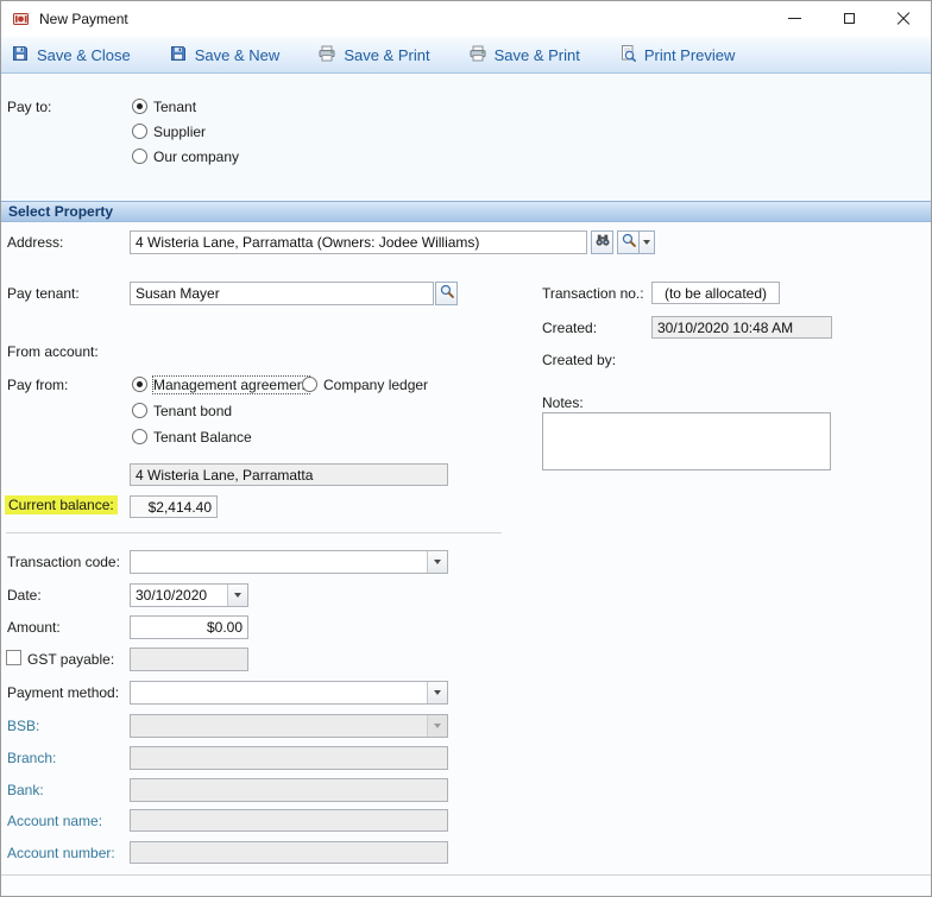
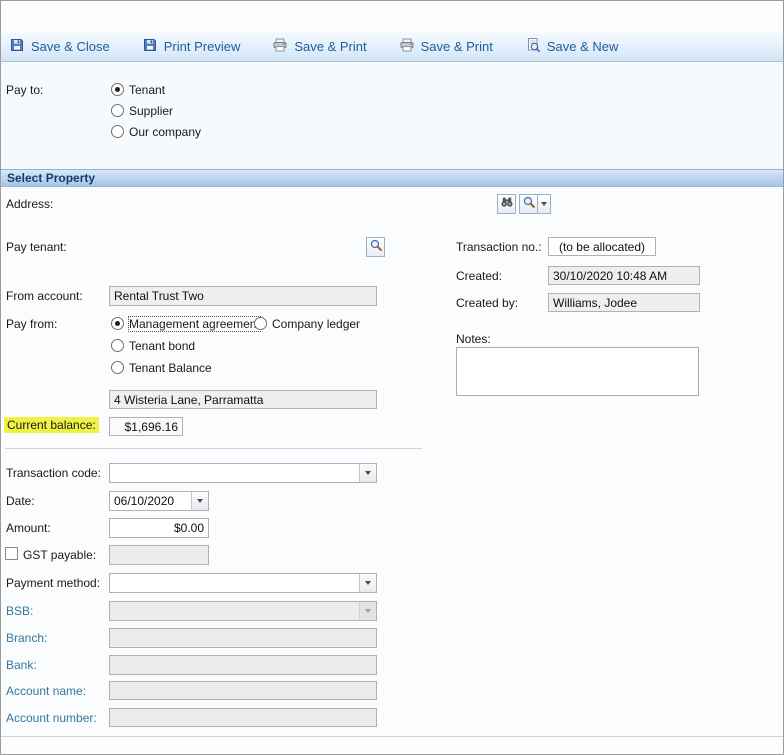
- New Payment
  Save & Close
- Save & New
+ Print Preview
  Save & Print
  Save & Print
- Print Preview
+ Save & New
  Select Property
  Pay to:
  Tenant
  Supplier
  Our company
  Address:
- 4 Wisteria Lane, Parramatta (Owners: Jodee Williams)
  Pay tenant:
- Susan Mayer
  Transaction no.:
  (to be allocated)
  Created:
  30/10/2020 10:48 AM
  Created by:
+ Williams, Jodee
  Notes:
  From account:
+ Rental Trust Two
  Pay from:
  Management agreeme
  Company ledger
  Tenant bond
  Tenant Balance
  4 Wisteria Lane, Parramatta
  Current balance:
- $2,414.40
+ $1,696.16
  Transaction code:
  Date:
- 30/10/2020
+ 06/10/2020
  Amount:
  $0.00
  GST payable:
  Payment method:
  BSB:
  Branch:
  Bank:
  Account name:
  Account number:
